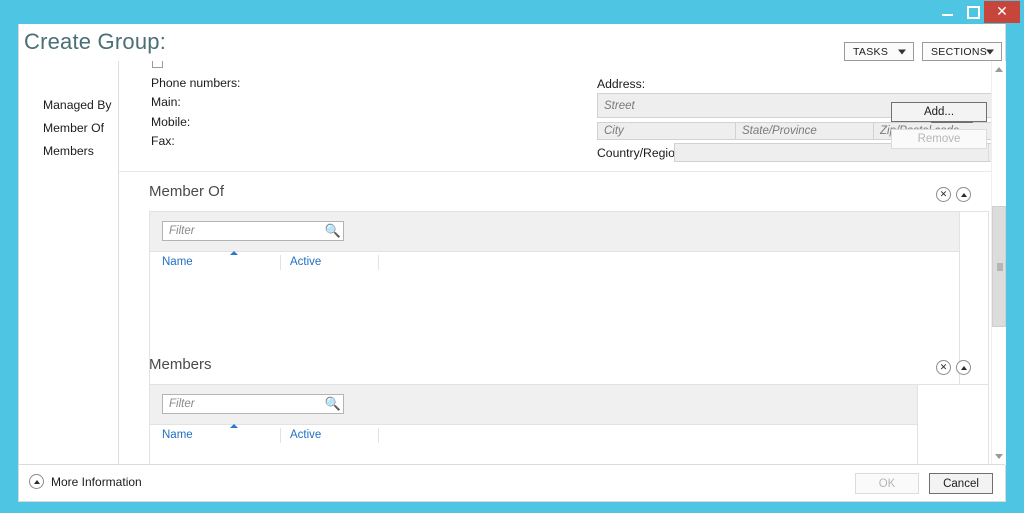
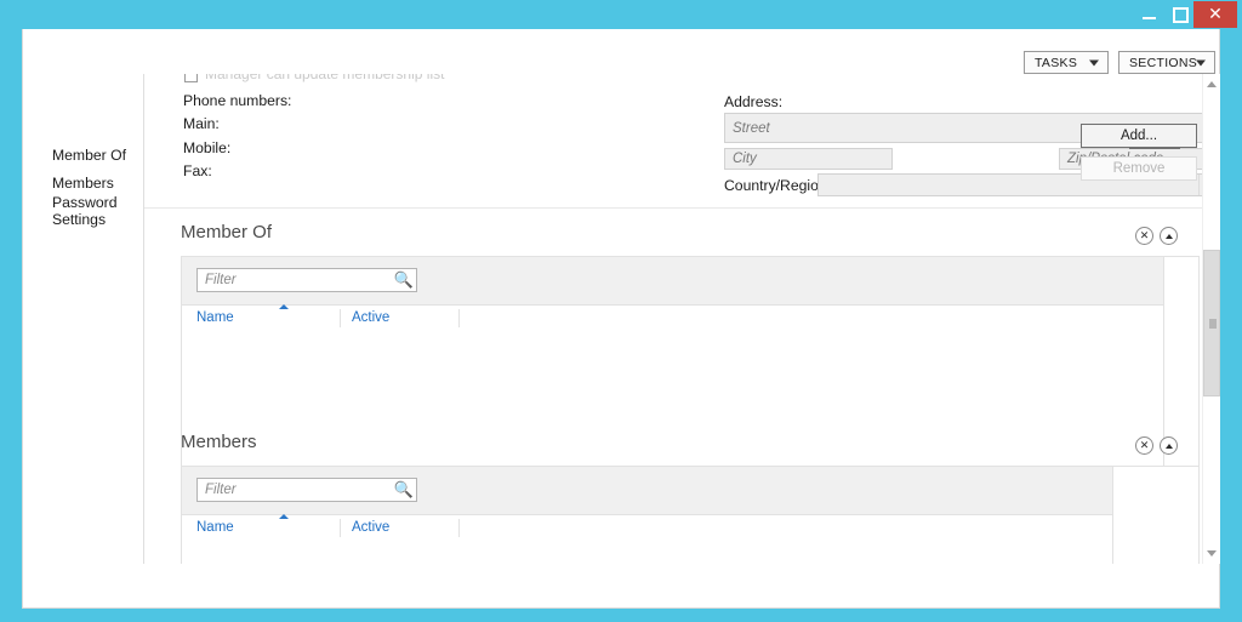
  ✕
- Create Group:
  TASKS
  SECTIONS
- Managed By
  Member Of
  Members
+ Password Settings
+ Manager can update membership list
  Phone numbers:
  Main:
  Mobile:
  Fax:
  Address:
  Street
  City
- State/Province
  Country/Regio
  Member Of
  ✕
  Filter
  🔍
  Name
  Members
  ✕
  Filter
  🔍
  Name
  Add...
  Remove
- More Information
- OK
- Cancel
